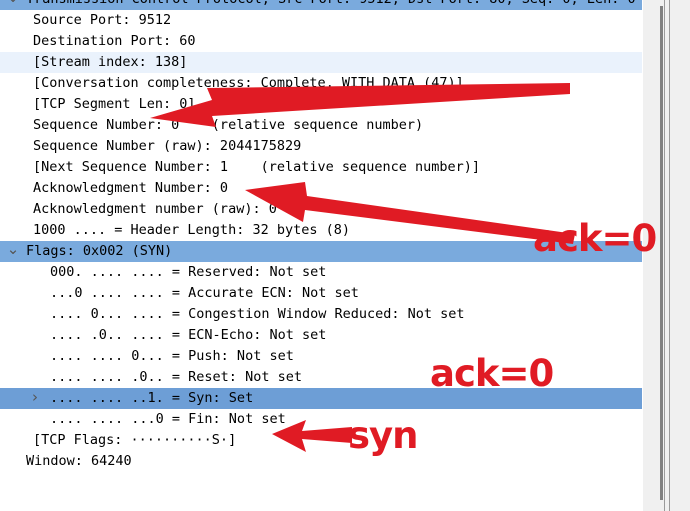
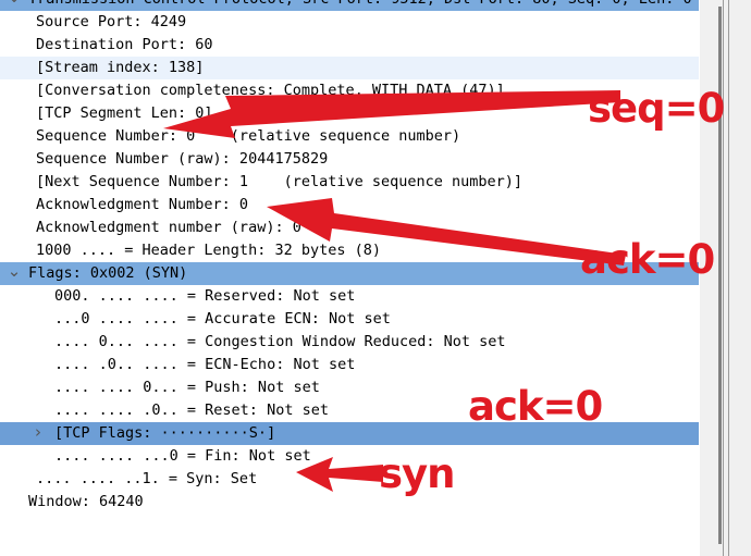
- Source Port: 9512
+ Source Port: 4249
  Destination Port: 60
  [Stream index: 138]
  [Conversation completeness: Complete, WITH_DATA (47)]
  [TCP Segment Len: 0]
  Sequence Number: 0 (relative sequence number)
  Sequence Number (raw): 2044175829
  [Next Sequence Number: 1 (relative sequence number)]
  Acknowledgment Number: 0
  Acknowledgment number (raw): 0
  1000 .... = Header Length: 32 bytes (8)
  Flags: 0x002 (SYN)
  000. .... .... = Reserved: Not set
  ...0 .... .... = Accurate ECN: Not set
  .... 0... .... = Congestion Window Reduced: Not set
  .... .0.. .... = ECN-Echo: Not set
  .... .... 0... = Push: Not set
  .... .... .0.. = Reset: Not set
- .... .... ..1. = Syn: Set
+ [TCP Flags: ··········S·]
  .... .... ...0 = Fin: Not set
- [TCP Flags: ··········S·]
+ .... .... ..1. = Syn: Set
  Window: 64240
+ seq=0
  ack=0
  ack=0
  syn
